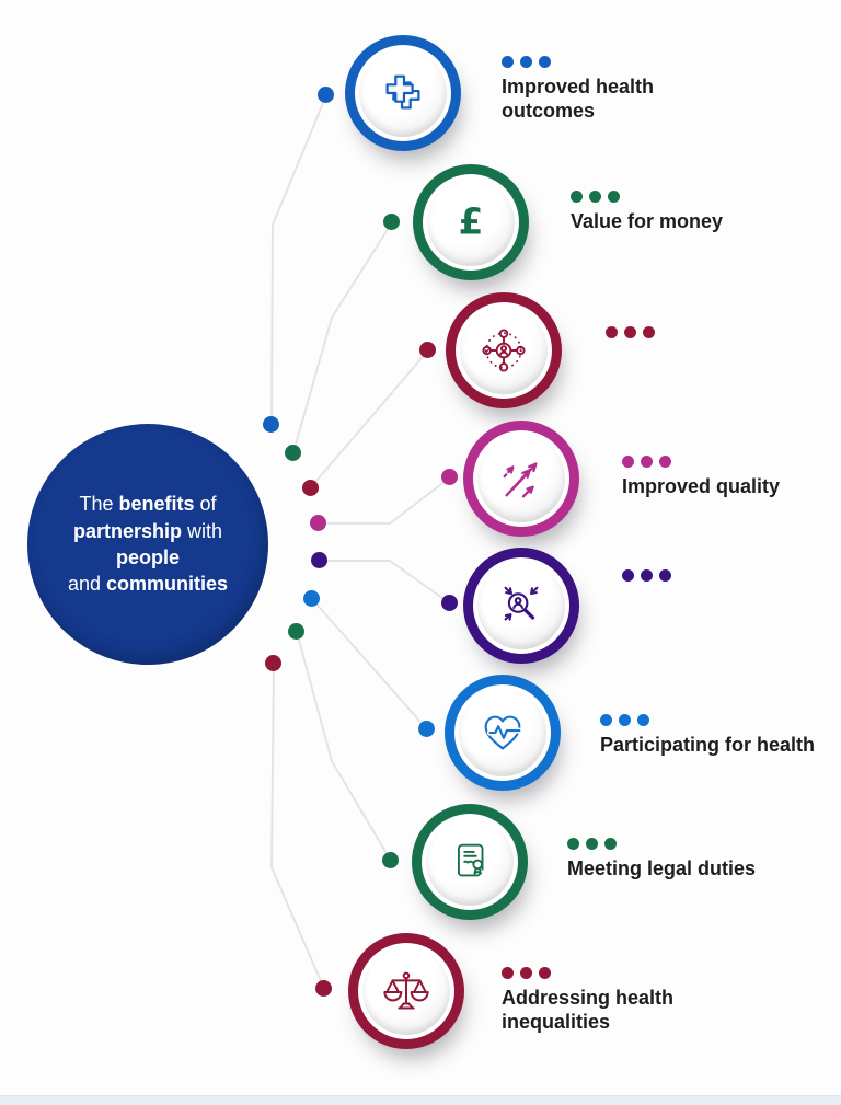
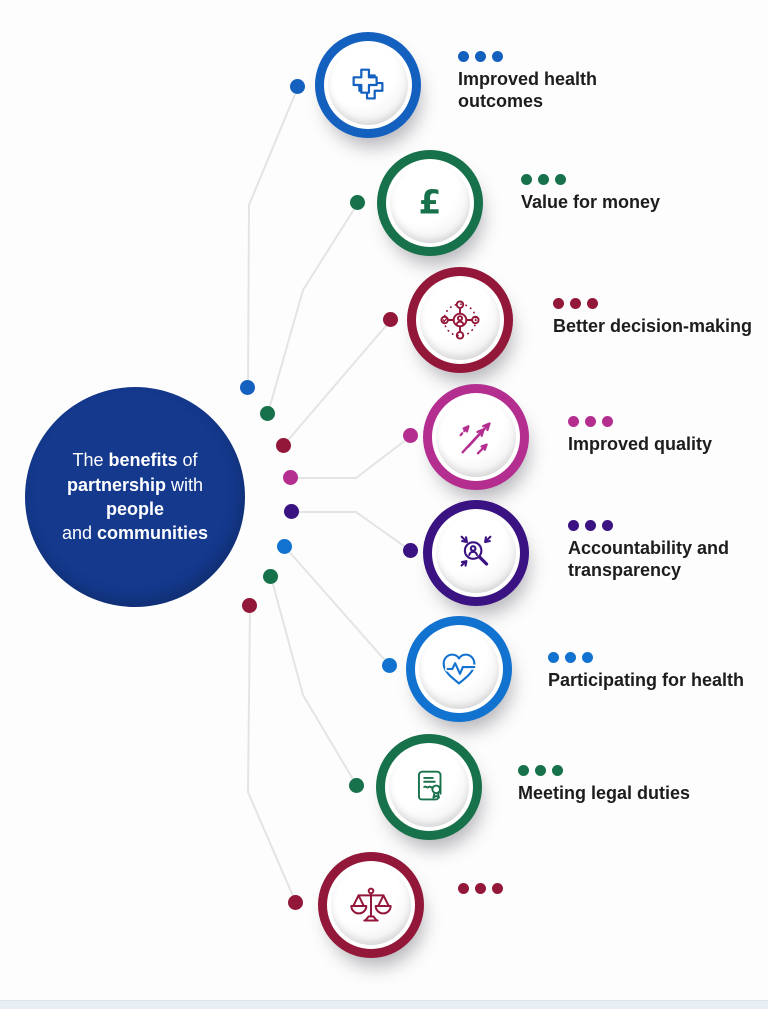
  The benefits of
  partnership with people
  and communities
  £
  Improved health outcomes
  Value for money
+ Better decision-making
  Improved quality
+ Accountability and transparency
  Participating for health
  Meeting legal duties
- Addressing health inequalities
